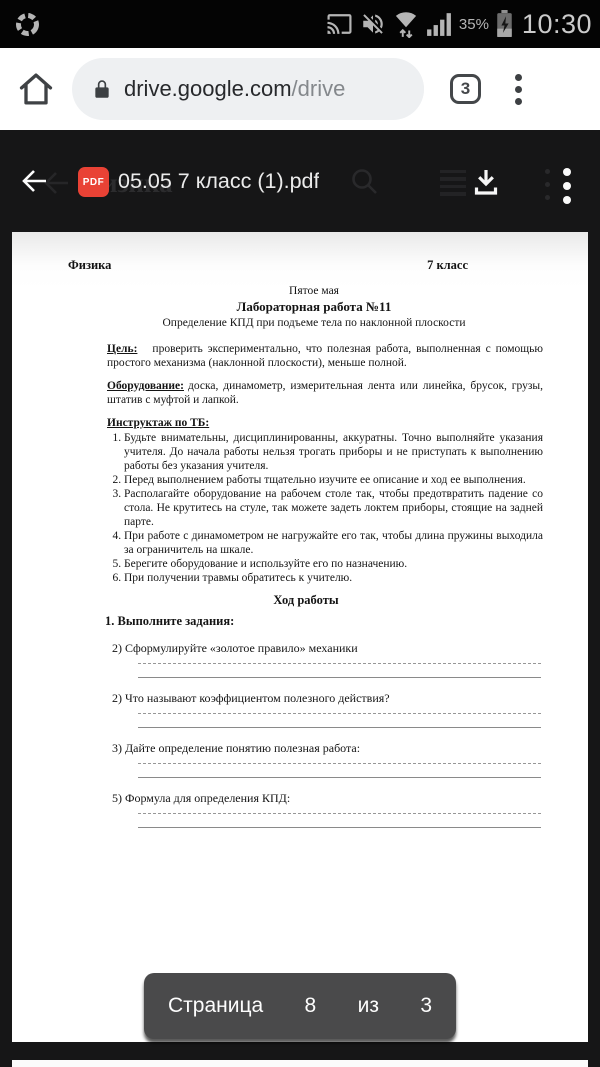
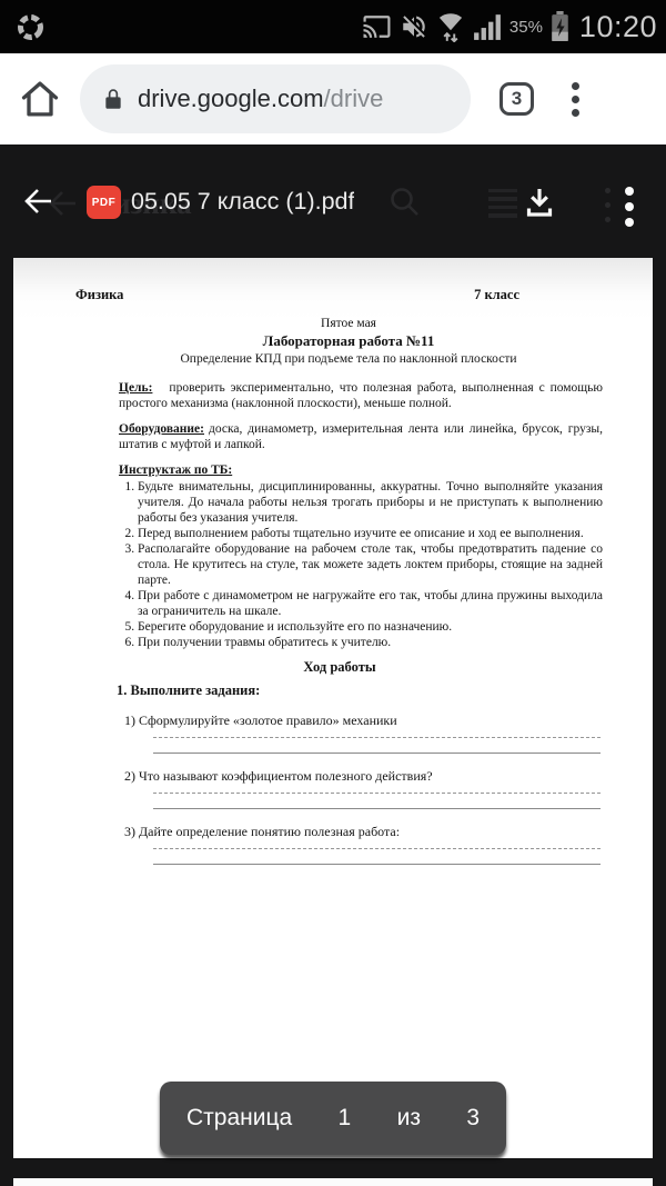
  35%
- 10:30
+ 10:20
  drive.google.com/drive
  3
  изика
  PDF
  05.05 7 класс (1).pdf
  Физика
  7 класс
  Пятое мая
  Лабораторная работа №11
  Определение КПД при подъеме тела по наклонной плоскости
  Цель: проверить экспериментально, что полезная работа, выполненная с помощью простого механизма (наклонной плоскости), меньше полной.
  Оборудование: доска, динамометр, измерительная лента или линейка, брусок, грузы, штатив с муфтой и лапкой.
  Инструктаж по ТБ:
  Будьте внимательны, дисциплинированны, аккуратны. Точно выполняйте указания учителя. До начала работы нельзя трогать приборы и не приступать к выполнению работы без указания учителя.
  Перед выполнением работы тщательно изучите ее описание и ход ее выполнения.
  Располагайте оборудование на рабочем столе так, чтобы предотвратить падение со стола. Не крутитесь на стуле, так можете задеть локтем приборы, стоящие на задней парте.
  При работе с динамометром не нагружайте его так, чтобы длина пружины выходила за ограничитель на шкале.
  Берегите оборудование и используйте его по назначению.
  При получении травмы обратитесь к учителю.
  Ход работы
  1. Выполните задания:
- 2) Сформулируйте «золотое правило» механики
+ 1) Сформулируйте «золотое правило» механики
  2) Что называют коэффициентом полезного действия?
  3) Дайте определение понятию полезная работа:
- 5) Формула для определения КПД:
  Страница
- 8
+ 1
  из
  3
